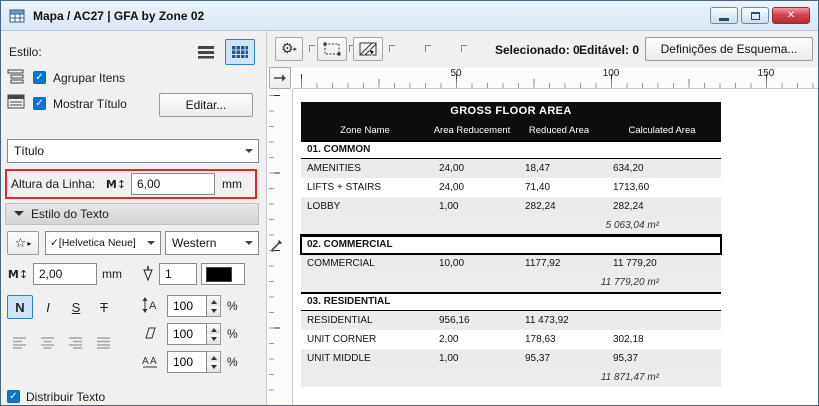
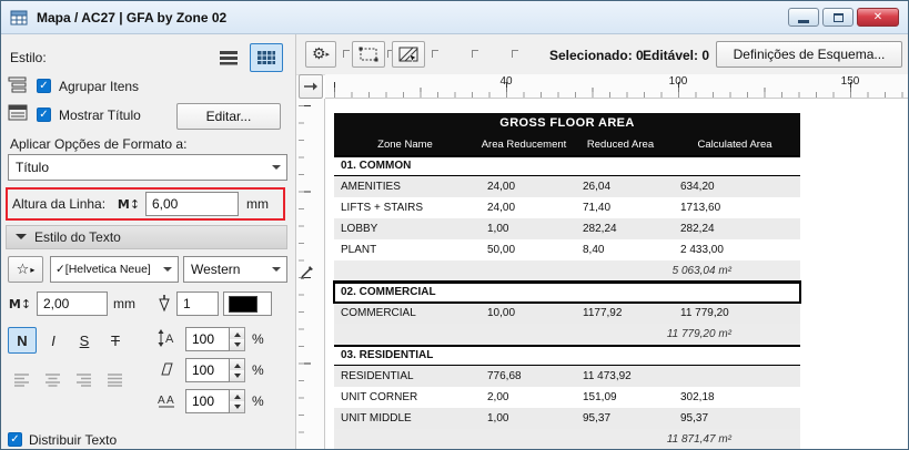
  Mapa / AC27 | GFA by Zone 02
  ✕
  Estilo:
  ✓
  Agrupar Itens
  ✓
  Mostrar Título
  Editar...
+ Aplicar Opções de Formato a:
  Título
  Altura da Linha:
  M
  ↕
  6,00
  mm
  Estilo do Texto
  ☆
  ▸
  ✓[Helvetica Neue]
  Western
  M
  ↕
  2,00
  mm
  1
  N
  I
  S
  T
  A
  100
  %
  100
  %
  A
  A
  100
  %
  ✓
  Distribuir Texto
  ⚙
  ▸
  Selecionado: 0
  Editável: 0
  Definições de Esquema...
- 50
+ 40
  100
  150
  GROSS FLOOR AREA
  Zone Name
  Area Reducement
  Reduced Area
  Calculated Area
  01. COMMON
  AMENITIES
  24,00
- 18,47
+ 26,04
  634,20
  LIFTS + STAIRS
  24,00
  71,40
  1713,60
  LOBBY
  1,00
  282,24
  282,24
+ PLANT
+ 50,00
+ 8,40
+ 2 433,00
  5 063,04 m²
  02. COMMERCIAL
  COMMERCIAL
  10,00
  1177,92
  11 779,20
  11 779,20 m²
  03. RESIDENTIAL
  RESIDENTIAL
- 956,16
+ 776,68
  11 473,92
  UNIT CORNER
  2,00
- 178,63
+ 151,09
  302,18
  UNIT MIDDLE
  1,00
  95,37
  95,37
  11 871,47 m²
